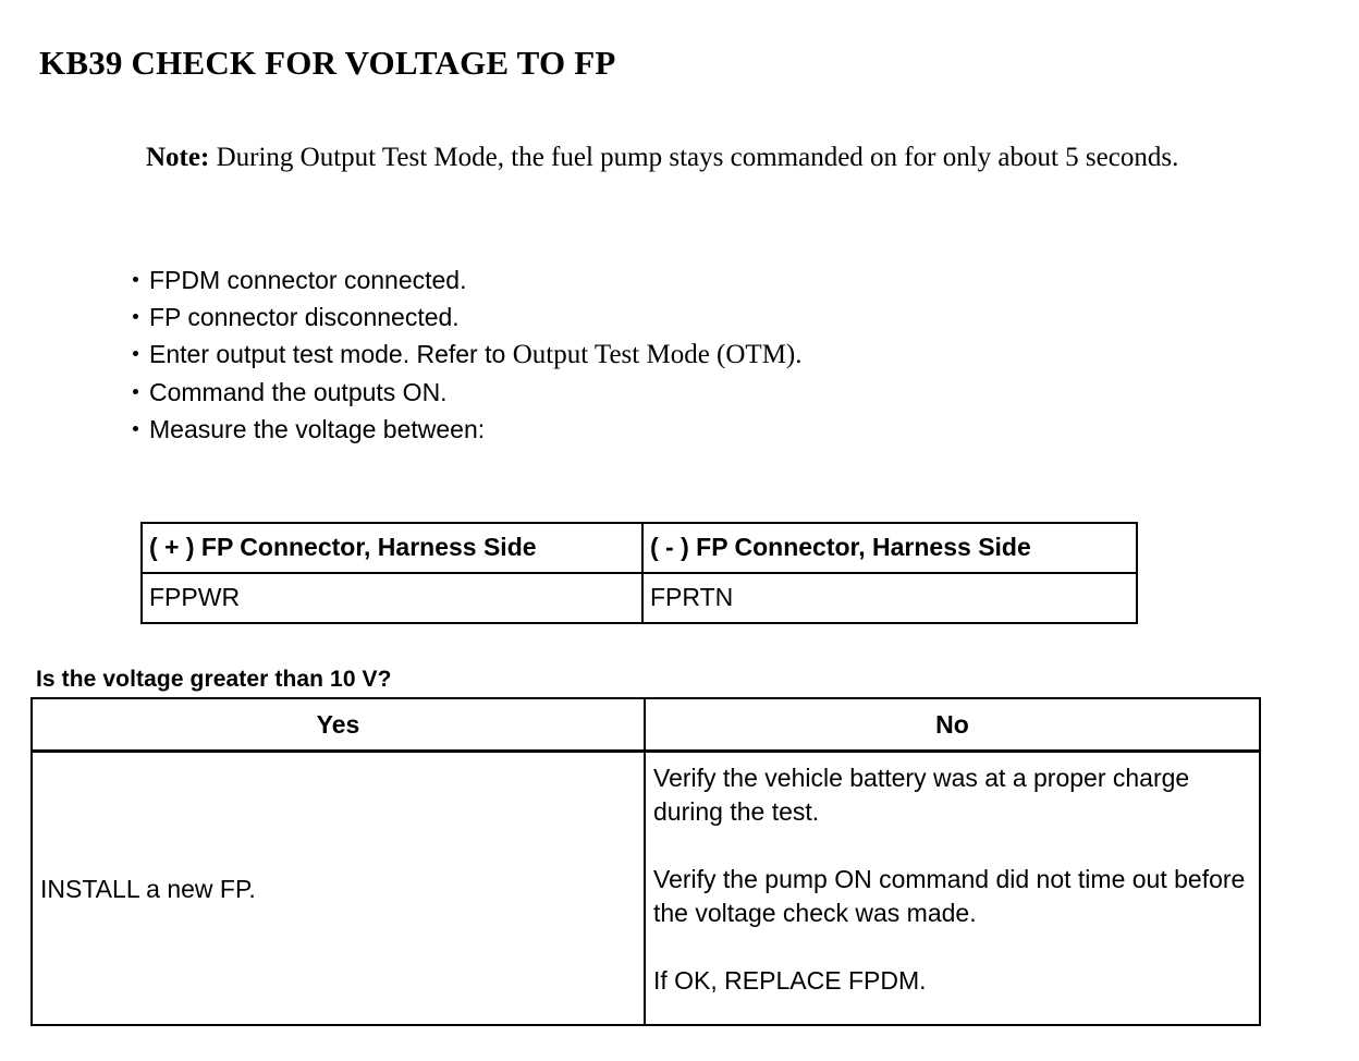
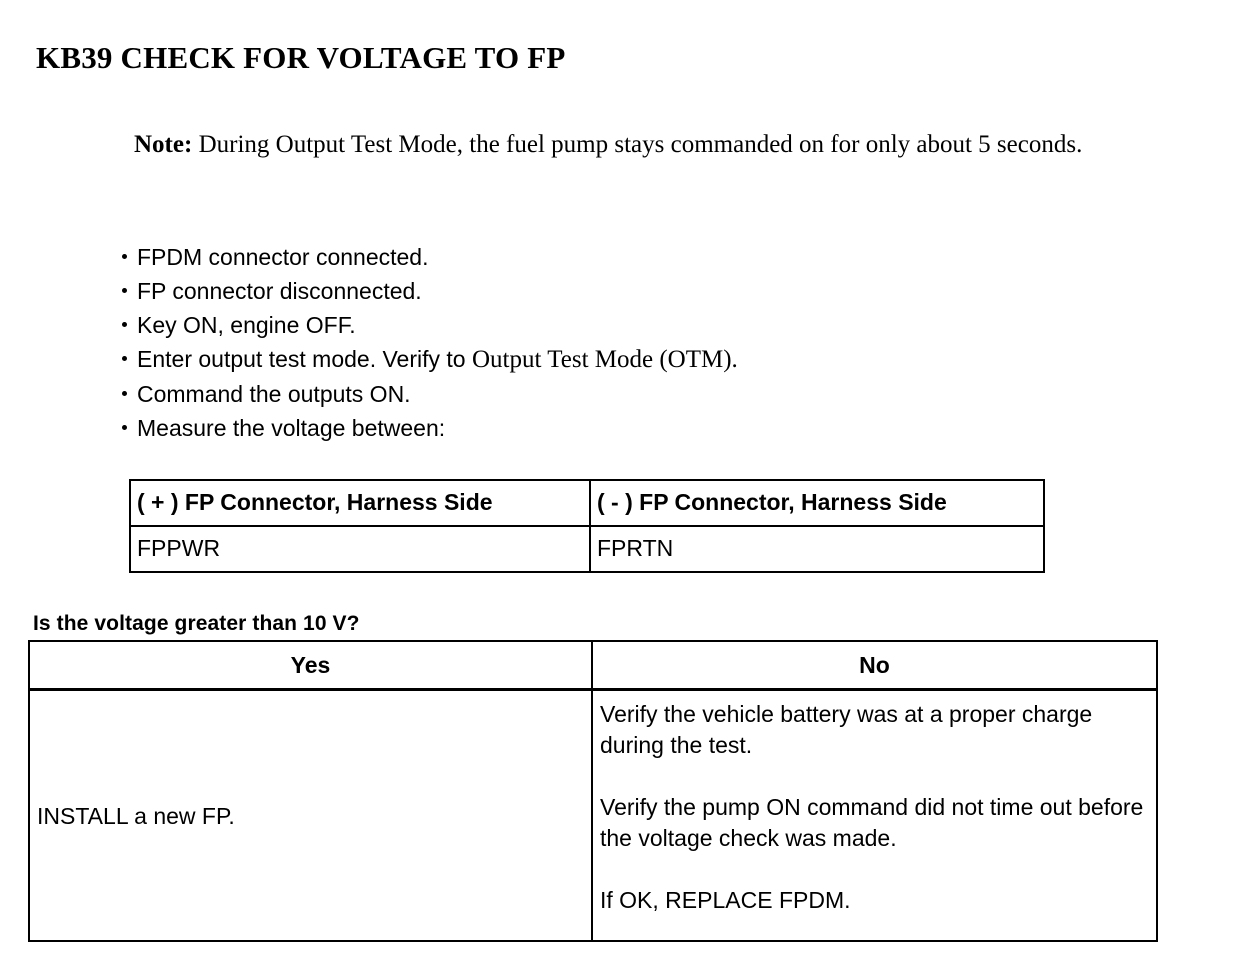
  KB39 CHECK FOR VOLTAGE TO FP
  Note: During Output Test Mode, the fuel pump stays commanded on for only about 5 seconds.
  FPDM connector connected.
  FP connector disconnected.
+ Key ON, engine OFF.
- Enter output test mode. Refer to Output Test Mode (OTM).
+ Enter output test mode. Verify to Output Test Mode (OTM).
  Command the outputs ON.
  Measure the voltage between:
  ( + ) FP Connector, Harness Side	( - ) FP Connector, Harness Side
  FPPWR	FPRTN
  Is the voltage greater than 10 V?
  Yes	No
  INSTALL a new FP.	Verify the vehicle battery was at a proper charge during the test. Verify the pump ON command did not time out before the voltage check was made. If OK, REPLACE FPDM.
